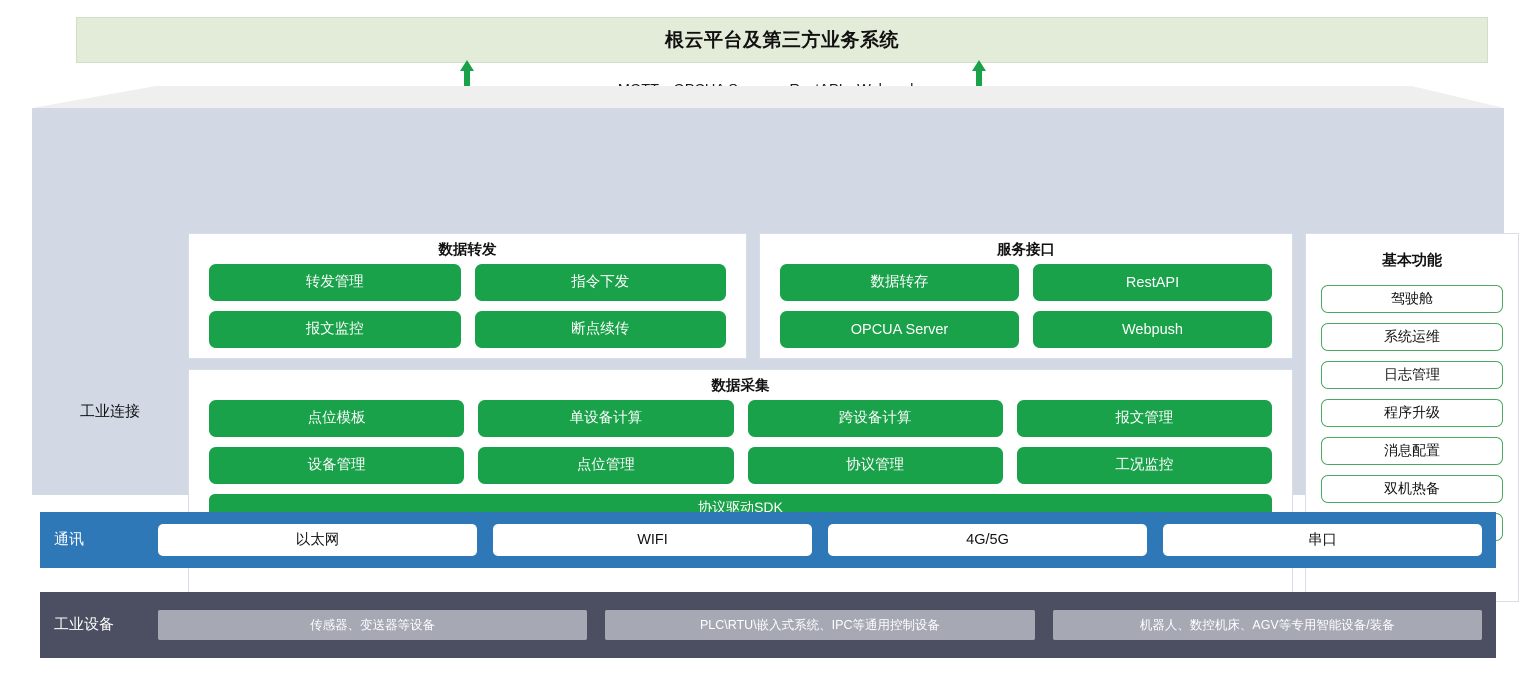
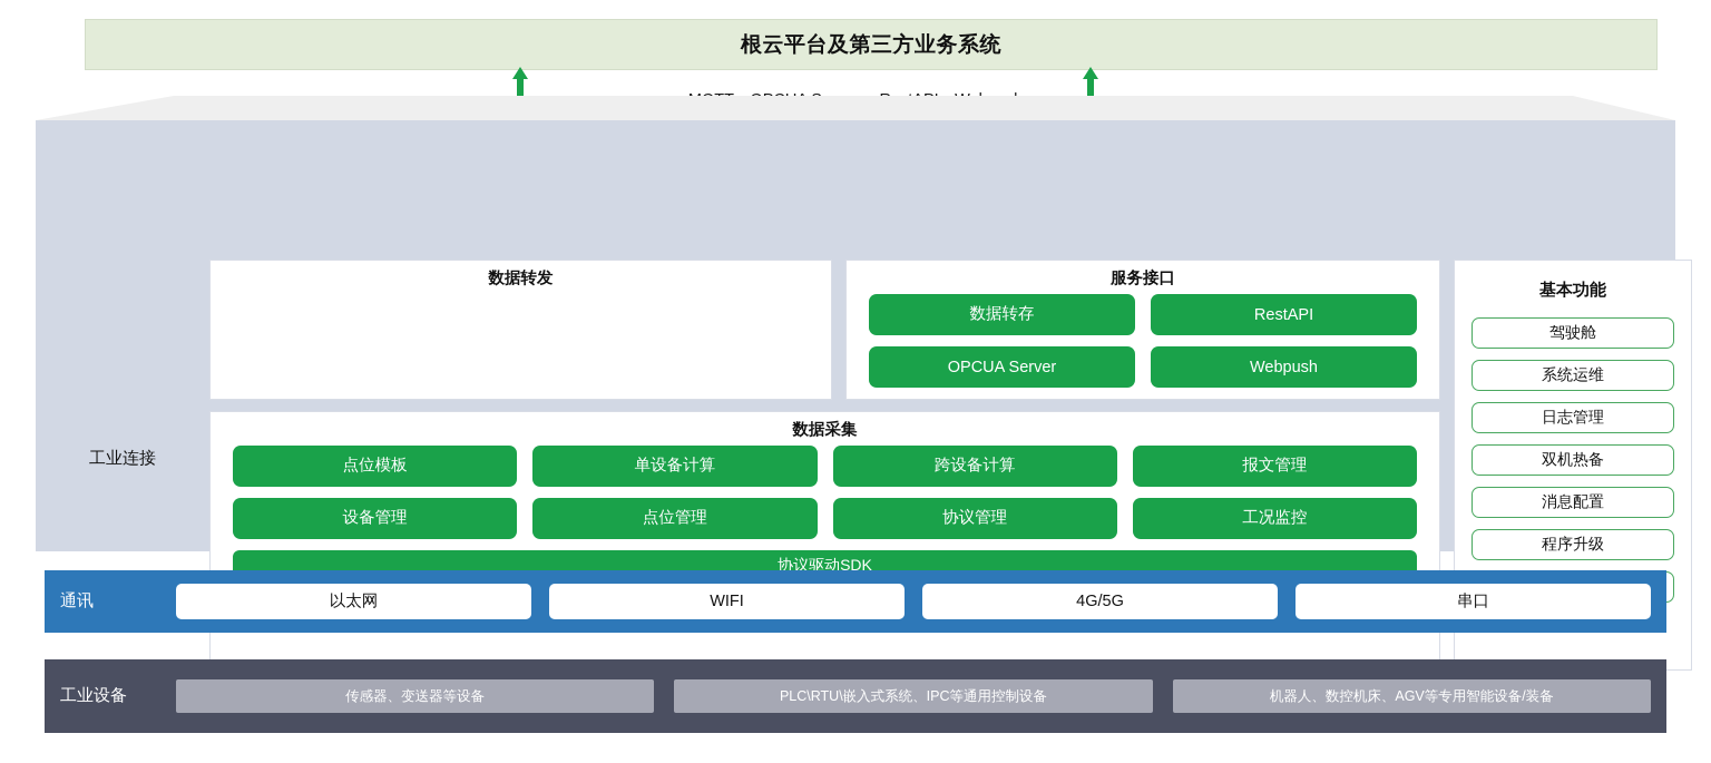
  根云平台及第三方业务系统
  工业连接
  数据转发
- 转发管理
- 指令下发
- 报文监控
- 断点续传
  服务接口
  数据转存
  RestAPI
  OPCUA Server
  Webpush
  数据采集
  点位模板
  单设备计算
  跨设备计算
  报文管理
  设备管理
  点位管理
  协议管理
  工况监控
  协议驱动SDK
  基本功能
  驾驶舱
  系统运维
  日志管理
- 程序升级
+ 双机热备
  消息配置
- 双机热备
+ 程序升级
  通讯
  以太网
  WIFI
  4G/5G
  串口
  工业设备
  传感器、变送器等设备
  PLC\RTU\嵌入式系统、IPC等通用控制设备
  机器人、数控机床、AGV等专用智能设备/装备
